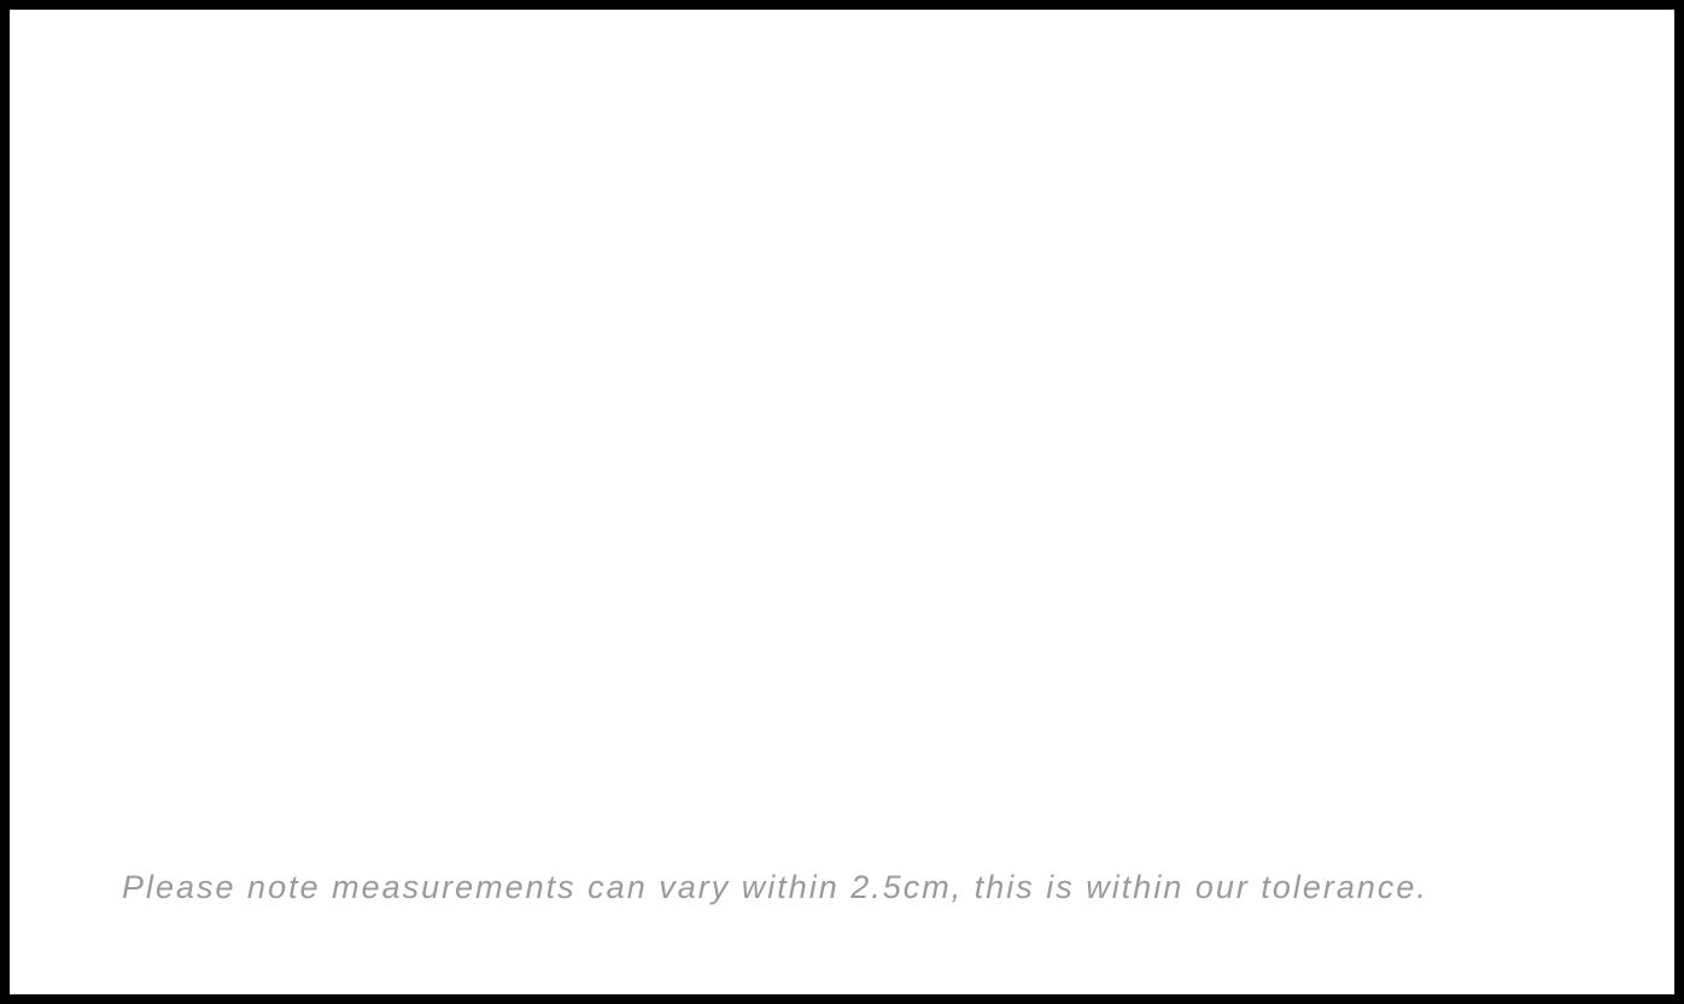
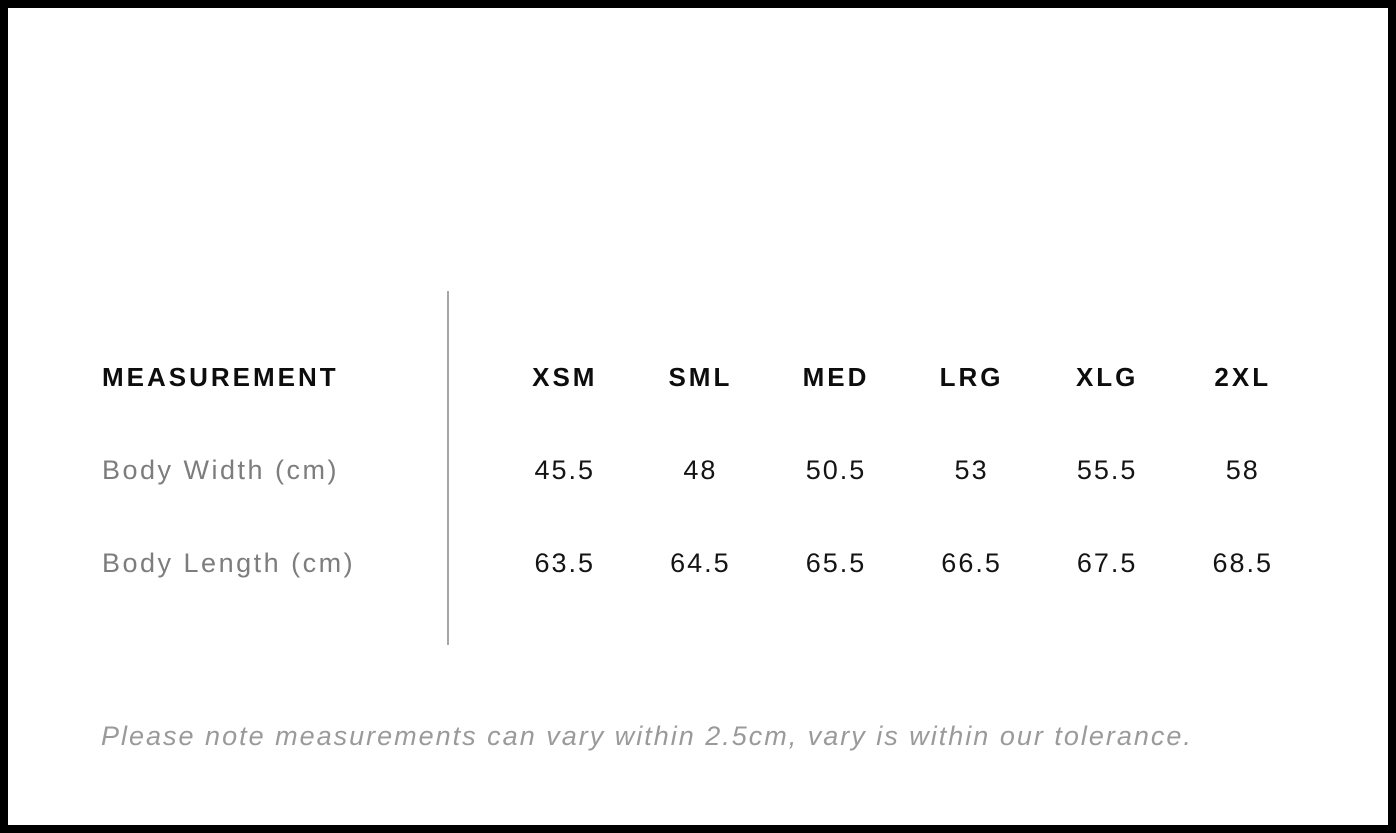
+ MEASUREMENT
+ Body Width (cm)
+ Body Length (cm)
+ XSM
+ SML
+ MED
+ LRG
+ XLG
+ 2XL
+ 45.5
+ 48
+ 50.5
+ 53
+ 55.5
+ 58
+ 63.5
+ 64.5
+ 65.5
+ 66.5
+ 67.5
+ 68.5
- Please note measurements can vary within 2.5cm, this is within our tolerance.
+ Please note measurements can vary within 2.5cm, vary is within our tolerance.
